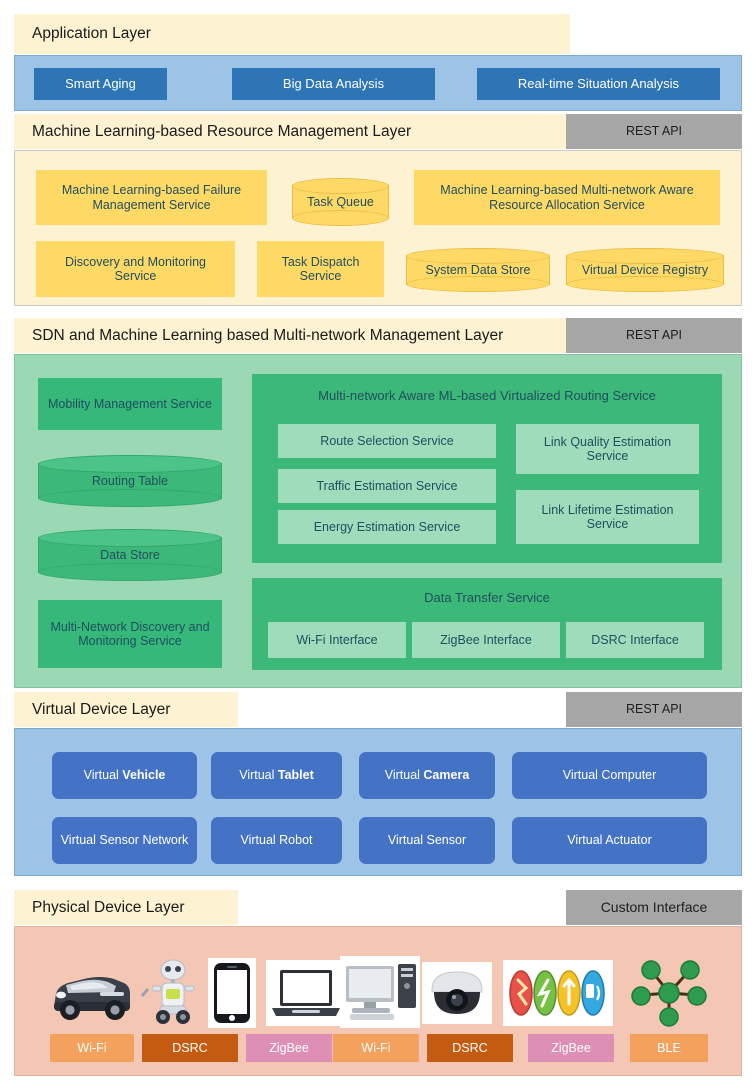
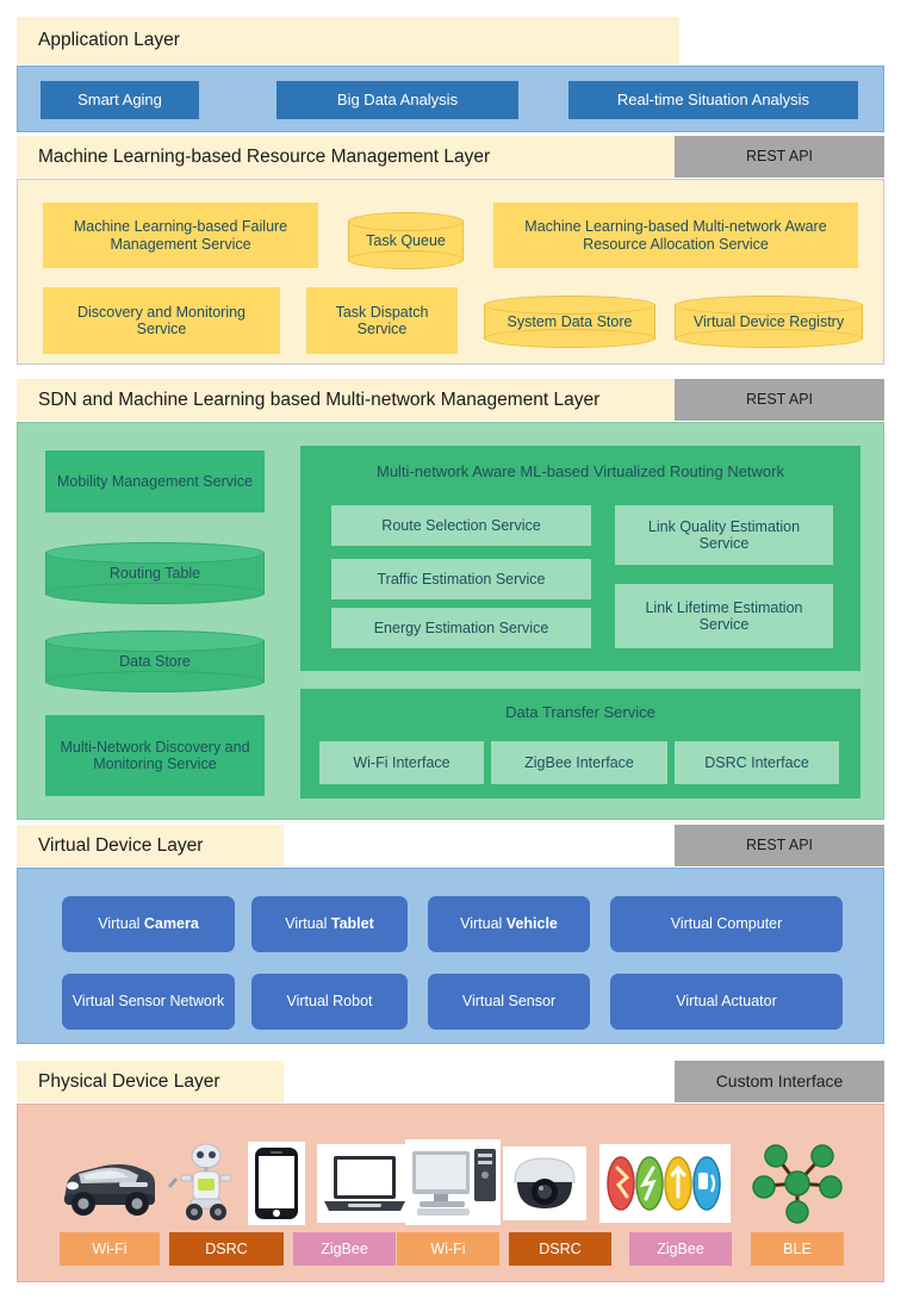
  Application Layer
  Smart Aging
  Big Data Analysis
  Real-time Situation Analysis
  Machine Learning-based Resource Management Layer
  REST API
  Machine Learning-based Failure Management Service
  Task Queue
  Machine Learning-based Multi-network Aware Resource Allocation Service
  Discovery and Monitoring Service
  Task Dispatch Service
  System Data Store
  Virtual Device Registry
  SDN and Machine Learning based Multi-network Management Layer
  REST API
  Mobility Management Service
  Routing Table
  Data Store
  Multi-Network Discovery and Monitoring Service
- Multi-network Aware ML-based Virtualized Routing Service
+ Multi-network Aware ML-based Virtualized Routing Network
  Route Selection Service
  Traffic Estimation Service
  Energy Estimation Service
  Link Quality Estimation Service
  Link Lifetime Estimation Service
  Data Transfer Service
  Wi-Fi Interface
  ZigBee Interface
  DSRC Interface
  Virtual Device Layer
  REST API
- Virtual Vehicle
+ Virtual Camera
  Virtual Tablet
- Virtual Camera
+ Virtual Vehicle
  Virtual Computer
  Virtual Sensor Network
  Virtual Robot
  Virtual Sensor
  Virtual Actuator
  Physical Device Layer
  Custom Interface
  Wi-Fi
  DSRC
  ZigBee
  Wi-Fi
  DSRC
  ZigBee
  BLE
